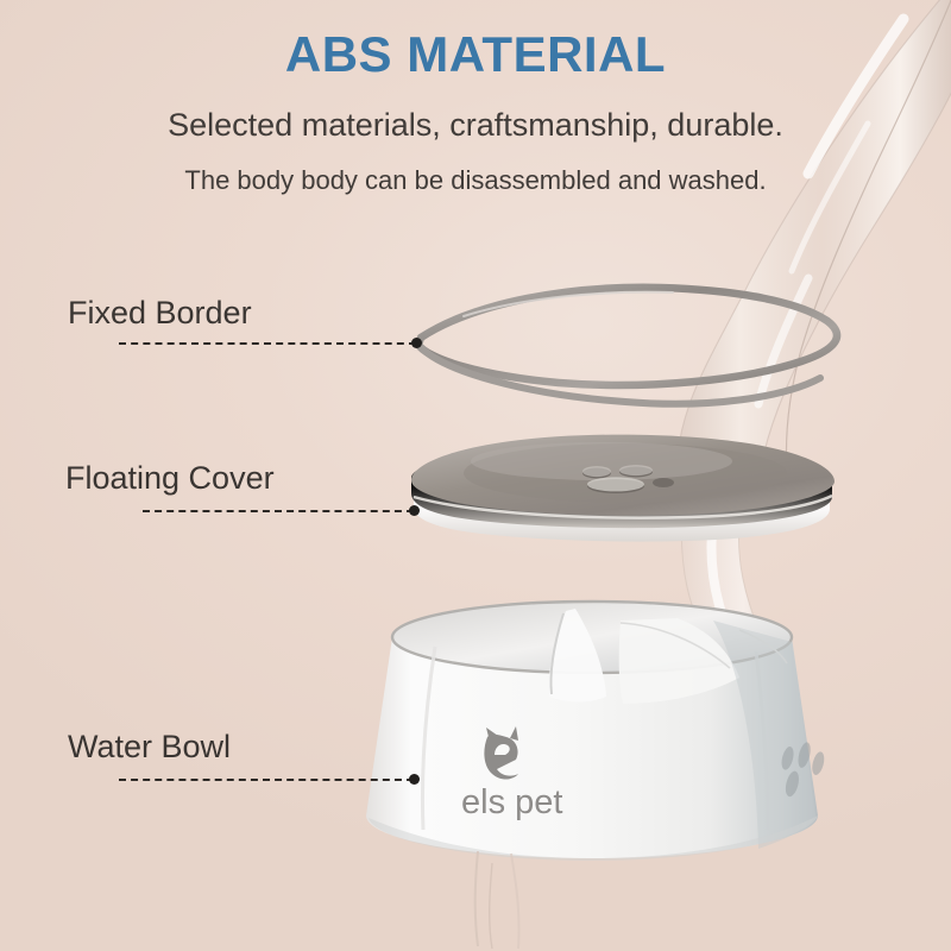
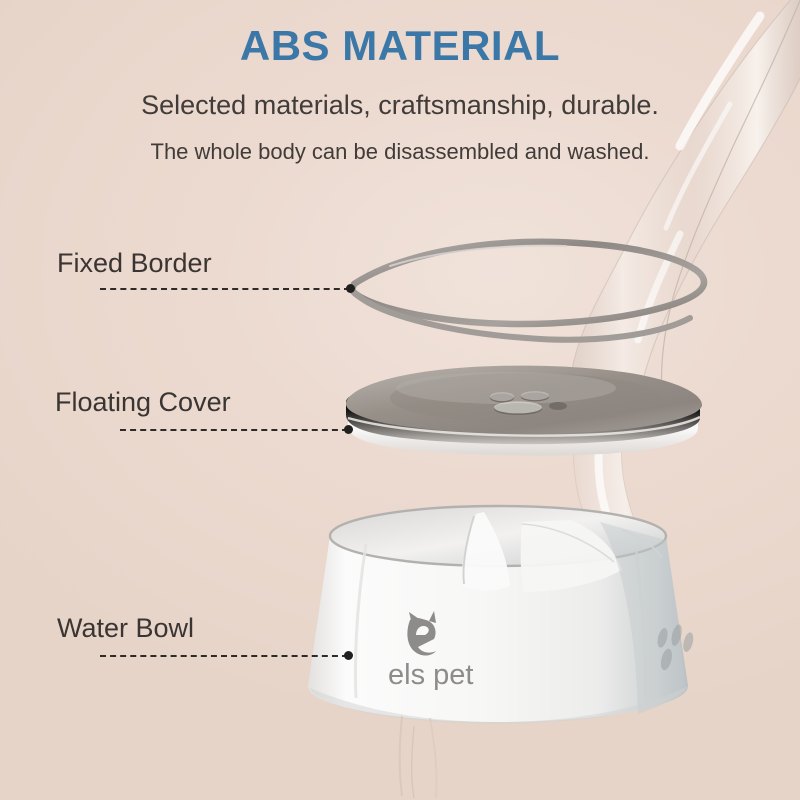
  els pet
  ABS MATERIAL
  Selected materials, craftsmanship, durable.
- The body body can be disassembled and washed.
+ The whole body can be disassembled and washed.
  Fixed Border
  Floating Cover
  Water Bowl
